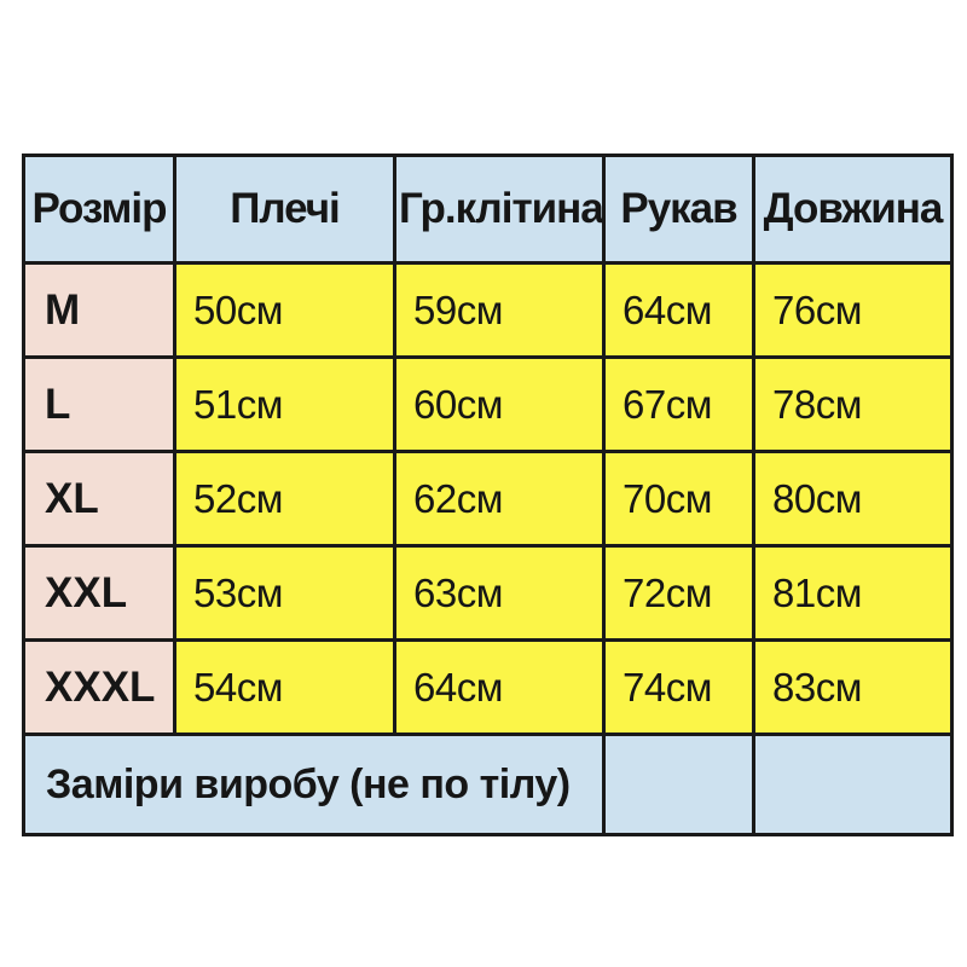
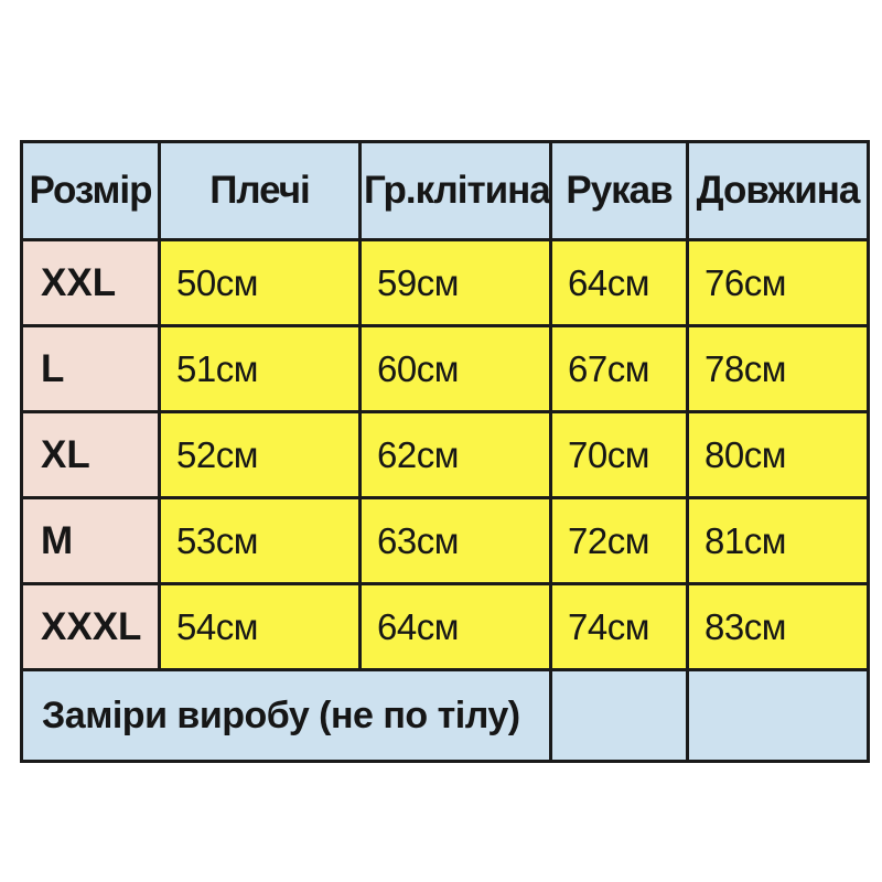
  Розмір	Плечі	Гр.клітина	Рукав	Довжина
- M	50см	59см	64см	76см
+ XXL	50см	59см	64см	76см
  L	51см	60см	67см	78см
  XL	52см	62см	70см	80см
- XXL	53см	63см	72см	81см
+ M	53см	63см	72см	81см
  XXXL	54см	64см	74см	83см
  Заміри виробу (не по тілу)
